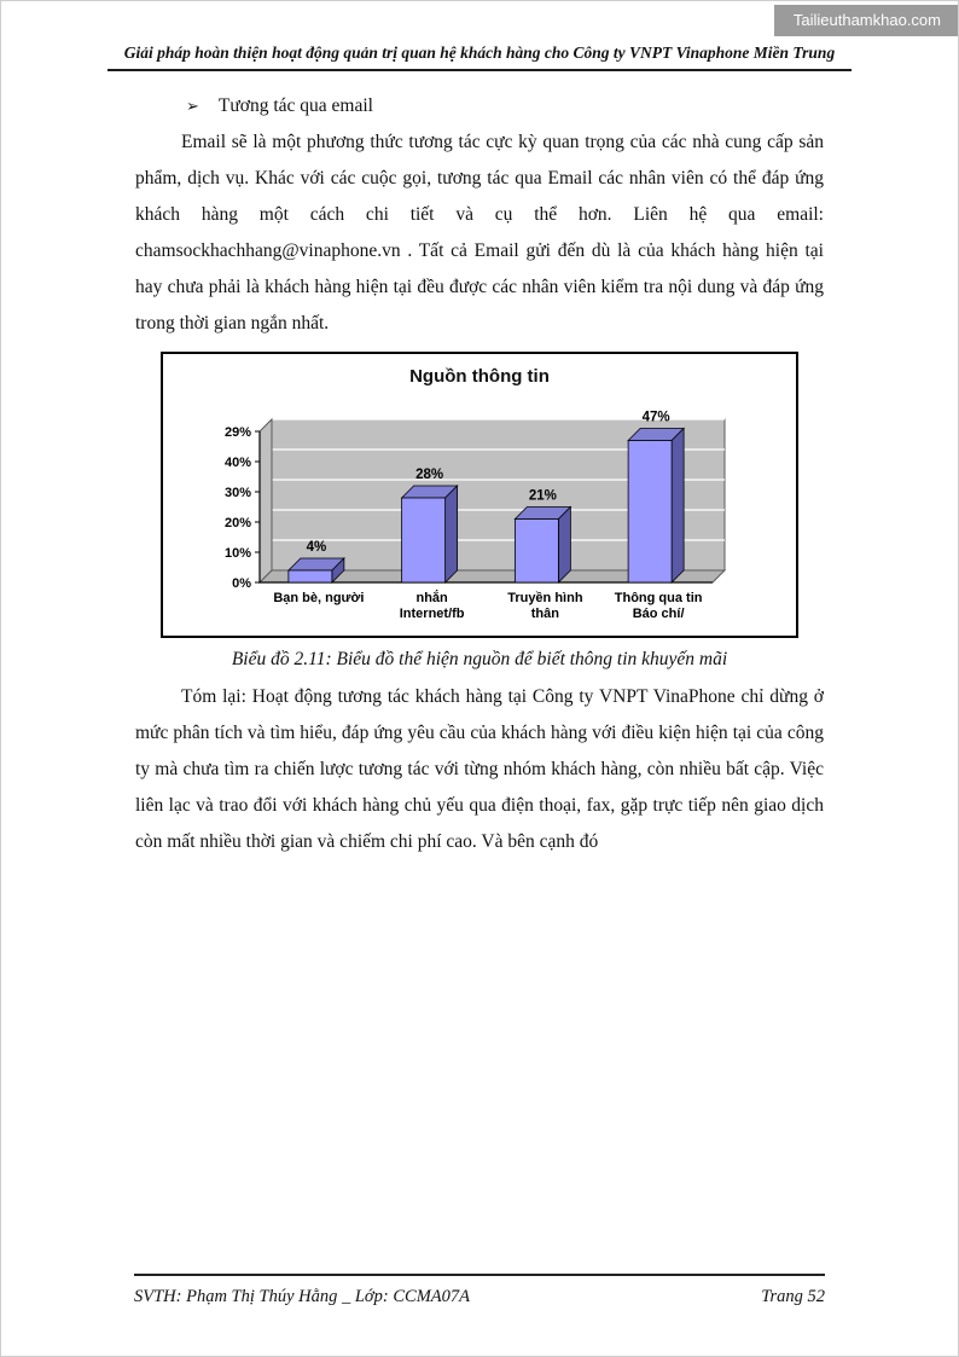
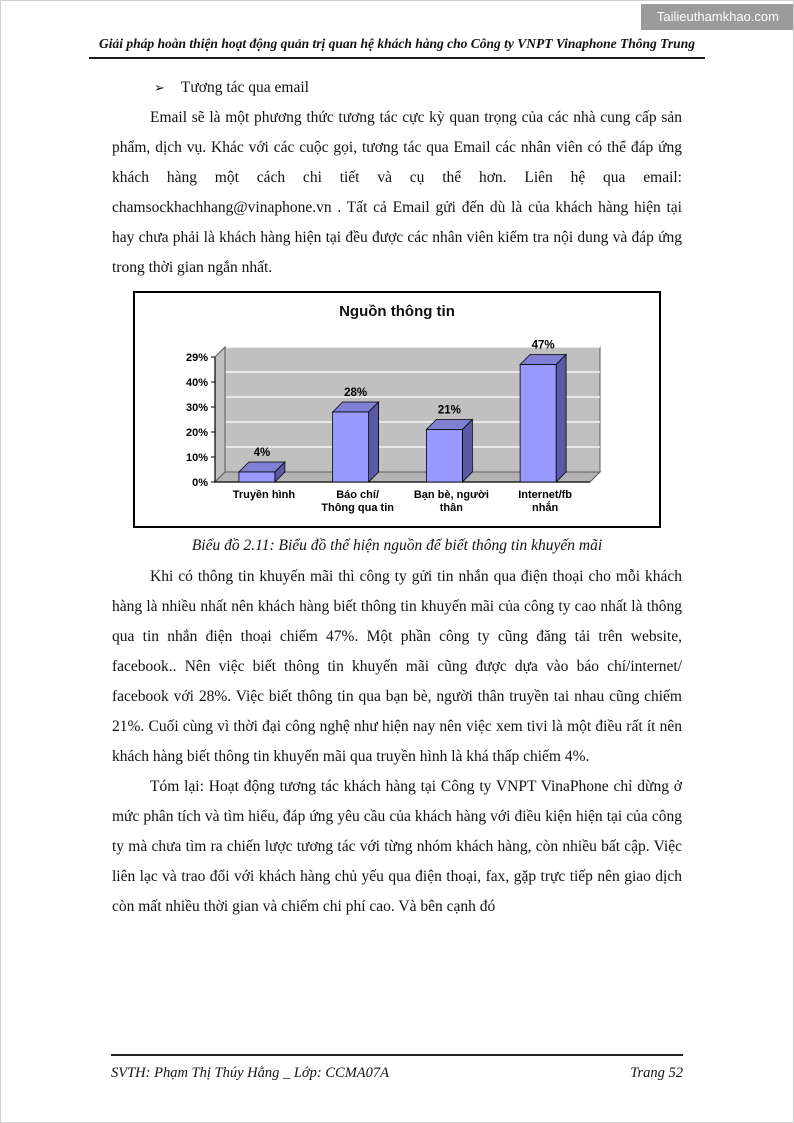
  Tailieuthamkhao.com
- Giải pháp hoàn thiện hoạt động quản trị quan hệ khách hàng cho Công ty VNPT Vinaphone Miền Trung
+ Giải pháp hoàn thiện hoạt động quản trị quan hệ khách hàng cho Công ty VNPT Vinaphone Thông Trung
  ➢ Tương tác qua email
  Email sẽ là một phương thức tương tác cực kỳ quan trọng của các nhà cung cấp sản phẩm, dịch vụ. Khác với các cuộc gọi, tương tác qua Email các nhân viên có thể đáp ứng khách hàng một cách chi tiết và cụ thể hơn. Liên hệ qua email: chamsockhachhang@vinaphone.vn . Tất cả Email gửi đến dù là của khách hàng hiện tại hay chưa phải là khách hàng hiện tại đều được các nhân viên kiểm tra nội dung và đáp ứng trong thời gian ngắn nhất.
  Nguồn thông tin
  0%
  10%
  20%
  30%
  40%
  29%
  4%
- Bạn bè, người
+ Truyền hình
  28%
- nhắn
+ Báo chí/
- Internet/fb
+ Thông qua tin
  21%
- Truyền hình
+ Bạn bè, người
  thân
  47%
- Thông qua tin
+ Internet/fb
- Báo chí/
+ nhắn
  Biểu đồ 2.11: Biểu đồ thể hiện nguồn để biết thông tin khuyến mãi
+ Khi có thông tin khuyến mãi thì công ty gửi tin nhắn qua điện thoại cho mỗi khách hàng là nhiều nhất nên khách hàng biết thông tin khuyến mãi của công ty cao nhất là thông qua tin nhắn điện thoại chiếm 47%. Một phần công ty cũng đăng tải trên website, facebook.. Nên việc biết thông tin khuyến mãi cũng được dựa vào báo chí/internet/ facebook với 28%. Việc biết thông tin qua bạn bè, người thân truyền tai nhau cũng chiếm 21%. Cuối cùng vì thời đại công nghệ như hiện nay nên việc xem tivi là một điều rất ít nên khách hàng biết thông tin khuyến mãi qua truyền hình là khá thấp chiếm 4%.
  Tóm lại: Hoạt động tương tác khách hàng tại Công ty VNPT VinaPhone chỉ dừng ở mức phân tích và tìm hiểu, đáp ứng yêu cầu của khách hàng với điều kiện hiện tại của công ty mà chưa tìm ra chiến lược tương tác với từng nhóm khách hàng, còn nhiều bất cập. Việc liên lạc và trao đổi với khách hàng chủ yếu qua điện thoại, fax, gặp trực tiếp nên giao dịch còn mất nhiều thời gian và chiếm chi phí cao. Và bên cạnh đó
  SVTH: Phạm Thị Thúy Hằng _ Lớp: CCMA07A
  Trang 52
